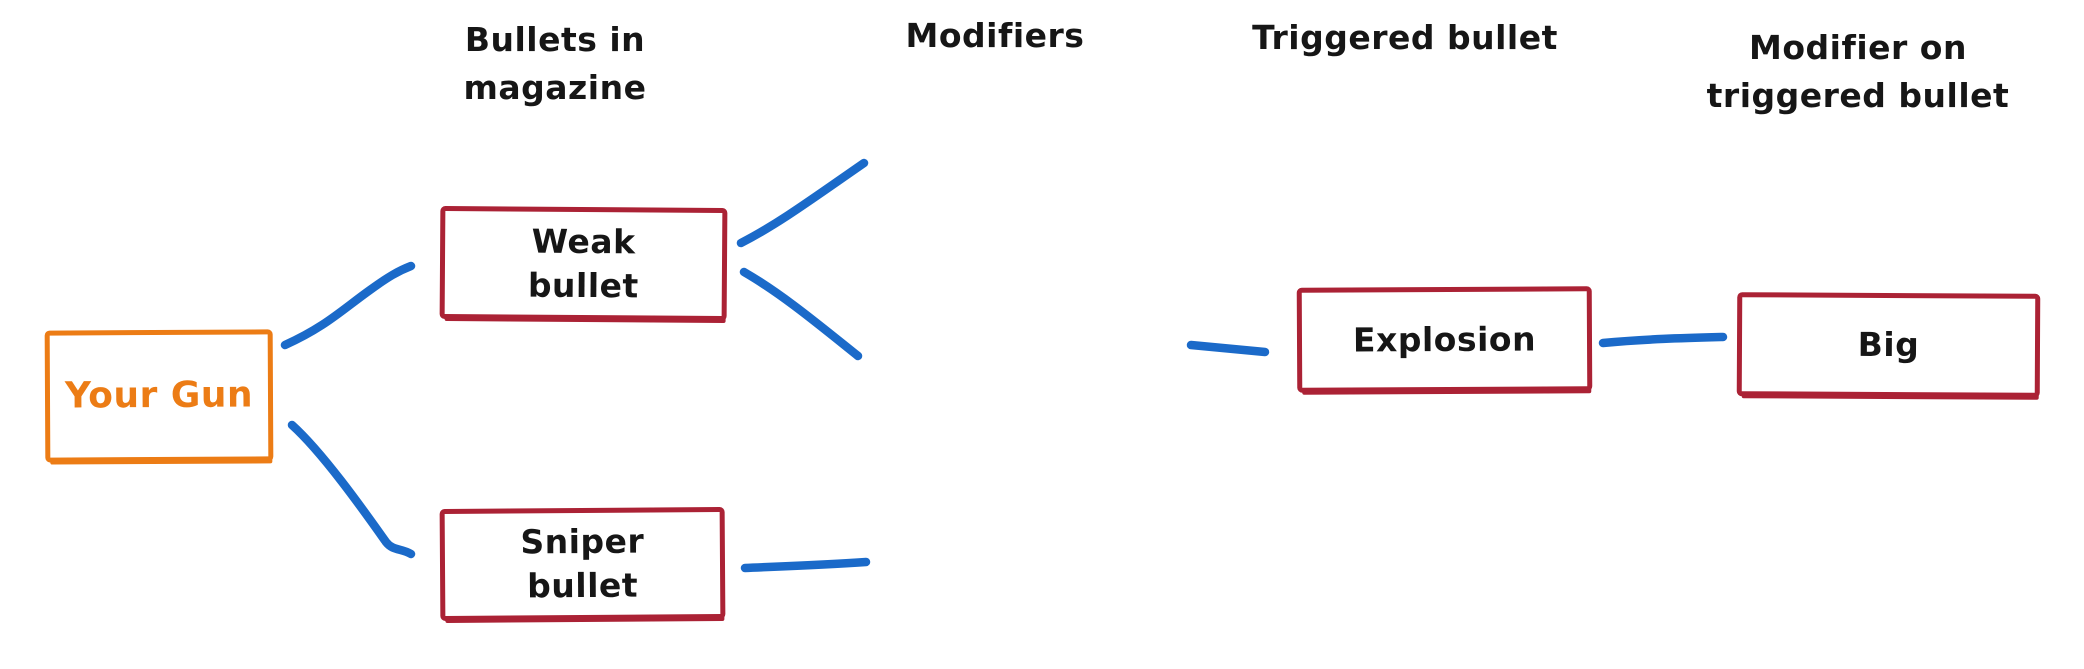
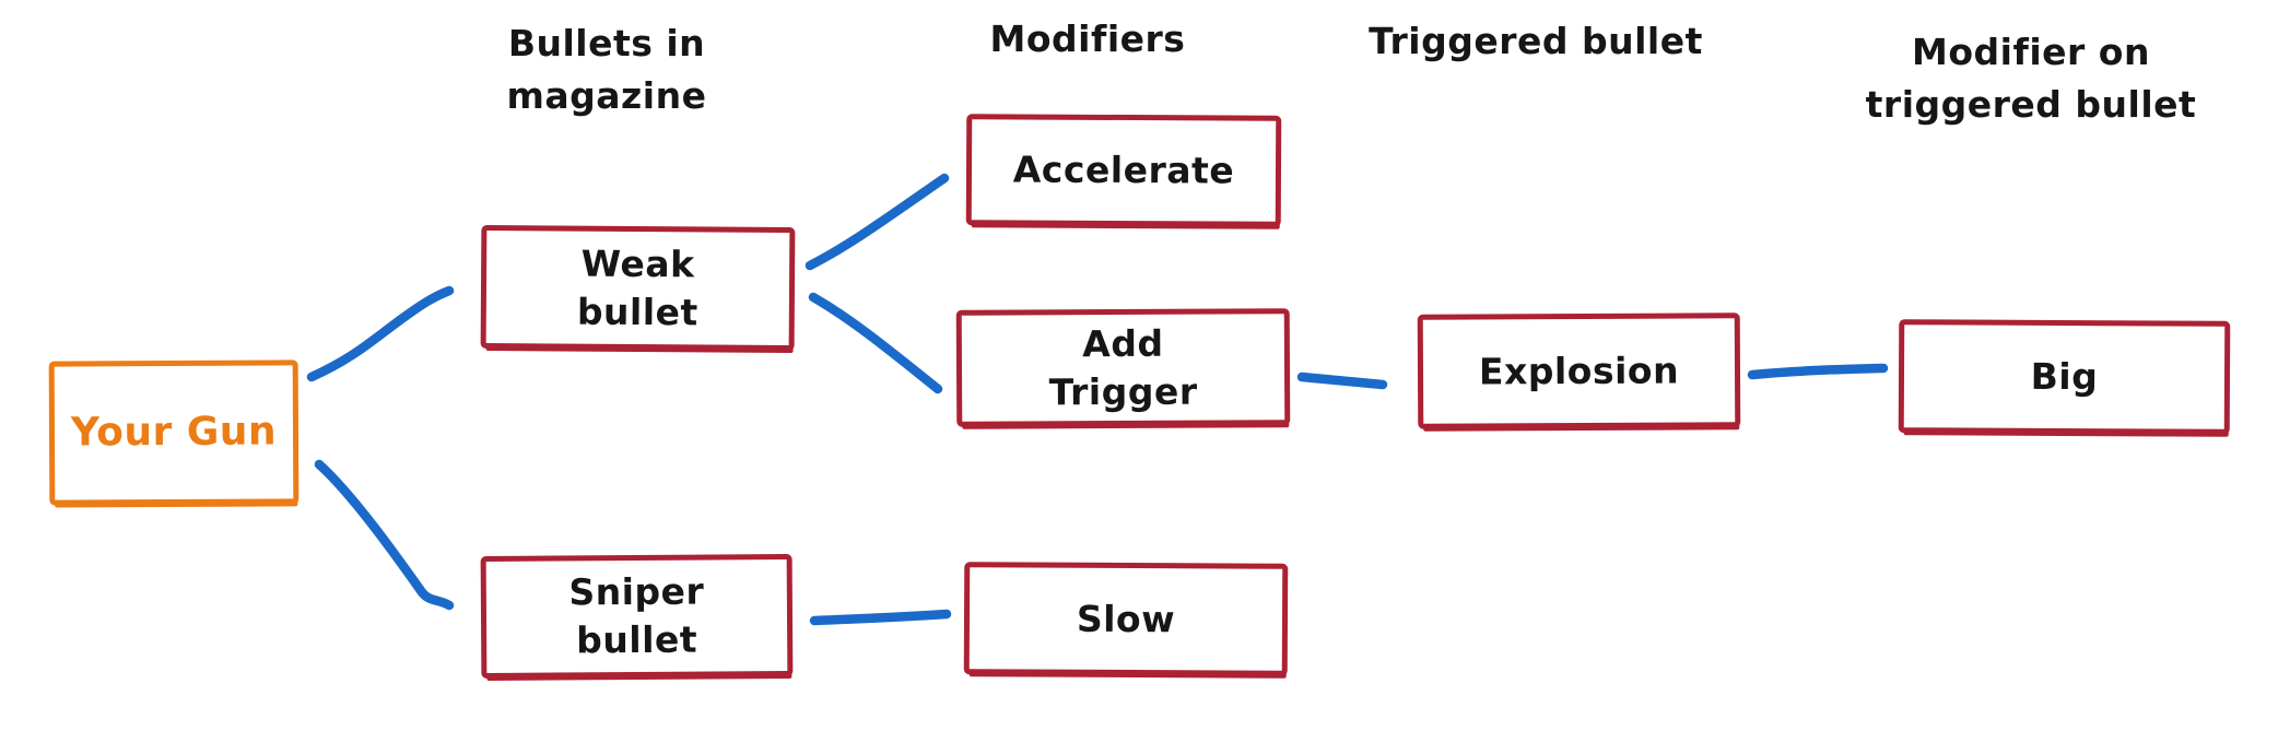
  Bullets in magazine
  Modifiers
  Triggered bullet
  Modifier on triggered bullet
  Your Gun
  Weak
  bullet
  Sniper
  bullet
+ Accelerate
+ Add
+ Trigger
+ Slow
  Explosion
  Big
